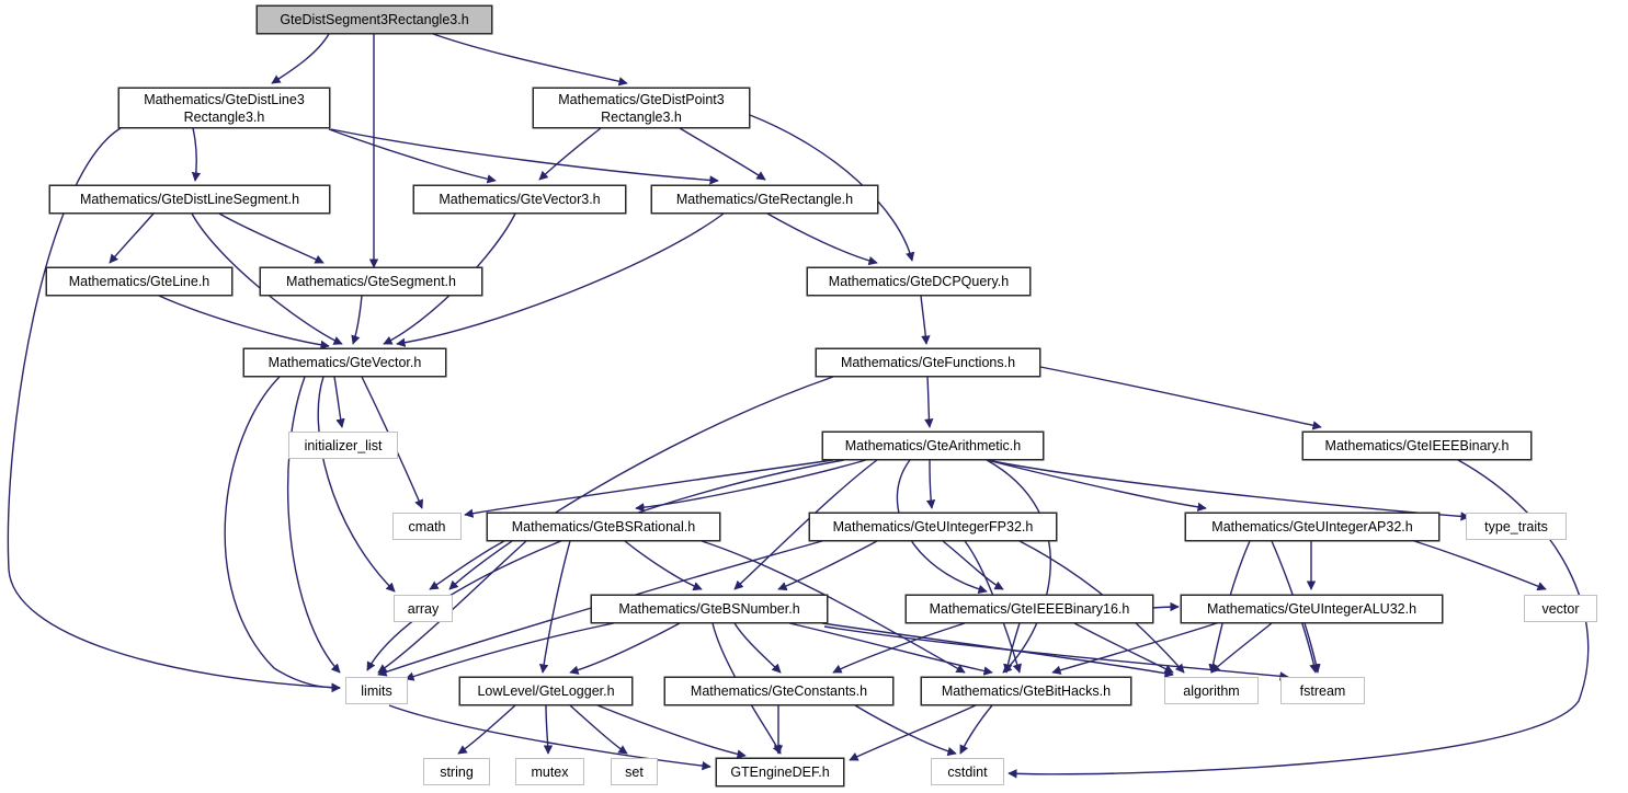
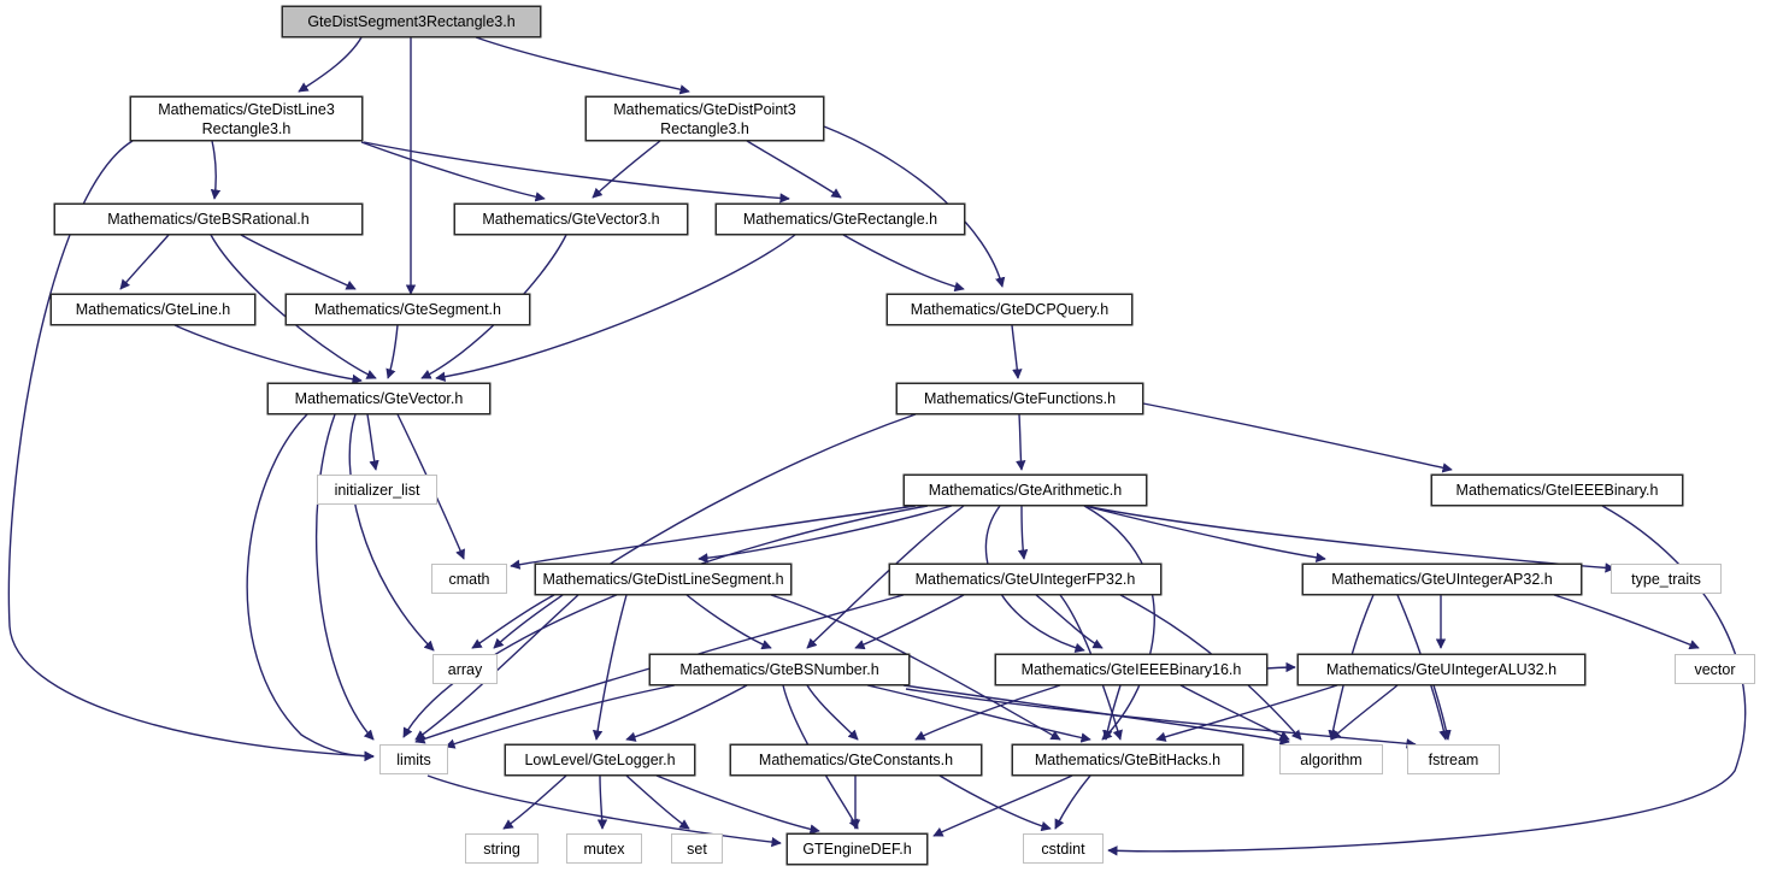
  GteDistSegment3Rectangle3.h
  Mathematics/GteDistLine3
  Rectangle3.h
  Mathematics/GteDistPoint3
  Rectangle3.h
- Mathematics/GteDistLineSegment.h
+ Mathematics/GteBSRational.h
  Mathematics/GteVector3.h
  Mathematics/GteRectangle.h
  Mathematics/GteLine.h
  Mathematics/GteSegment.h
  Mathematics/GteDCPQuery.h
  Mathematics/GteVector.h
  Mathematics/GteFunctions.h
  initializer_list
  Mathematics/GteArithmetic.h
  Mathematics/GteIEEEBinary.h
  cmath
- Mathematics/GteBSRational.h
+ Mathematics/GteDistLineSegment.h
  Mathematics/GteUIntegerFP32.h
  Mathematics/GteUIntegerAP32.h
  type_traits
  array
  Mathematics/GteBSNumber.h
  Mathematics/GteIEEEBinary16.h
  Mathematics/GteUIntegerALU32.h
  vector
  limits
  LowLevel/GteLogger.h
  Mathematics/GteConstants.h
  Mathematics/GteBitHacks.h
  algorithm
  fstream
  string
  mutex
  set
  GTEngineDEF.h
  cstdint
